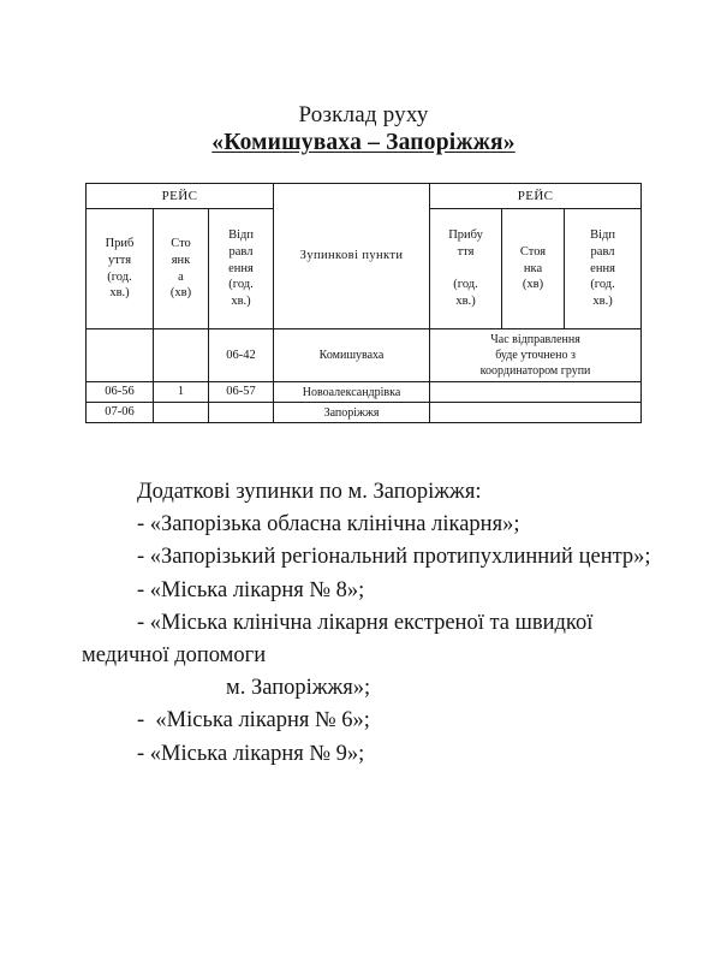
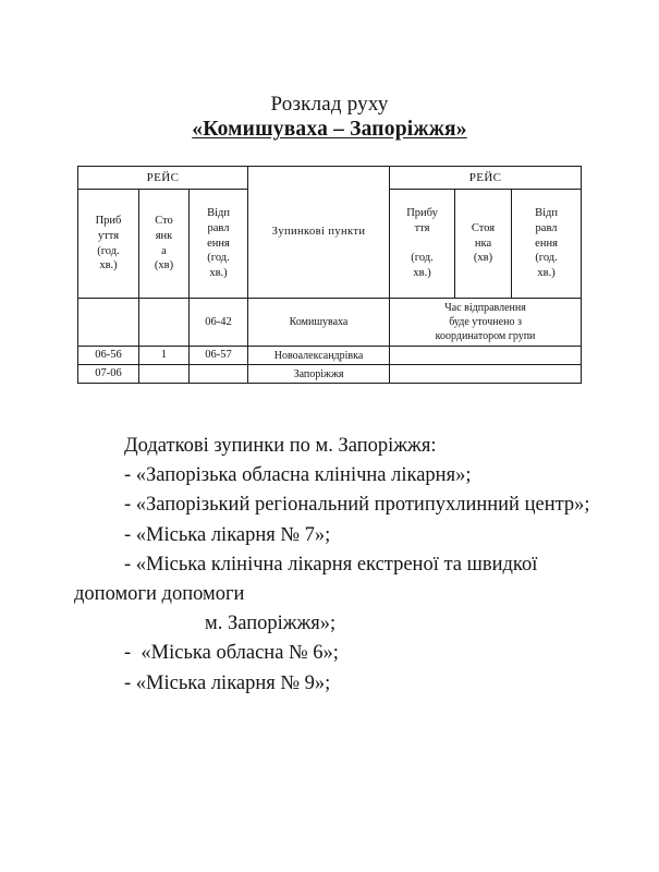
  Розклад руху
  «Комишуваха – Запоріжжя»
  РЕЙС	Зупинкові пункти	РЕЙС
  Приб уття (год. хв.)	Сто янк а (хв)	Відп равл ення (год. хв.)	Прибу ття (год. хв.)	Стоя нка (хв)	Відп равл ення (год. хв.)
  		06-42	Комишуваха	Час відправлення буде уточнено з координатором групи
  06-56	1	06-57	Новоалександрівка
  07-06			Запоріжжя
  Додаткові зупинки по м. Запоріжжя:
  - «Запорізька обласна клінічна лікарня»;
  - «Запорізький регіональний протипухлинний центр»;
- - «Міська лікарня № 8»;
+ - «Міська лікарня № 7»;
- - «Міська клінічна лікарня екстреної та швидкої медичної допомоги
+ - «Міська клінічна лікарня екстреної та швидкої допомоги допомоги
  м. Запоріжжя»;
- - «Міська лікарня № 6»;
+ - «Міська обласна № 6»;
  - «Міська лікарня № 9»;
